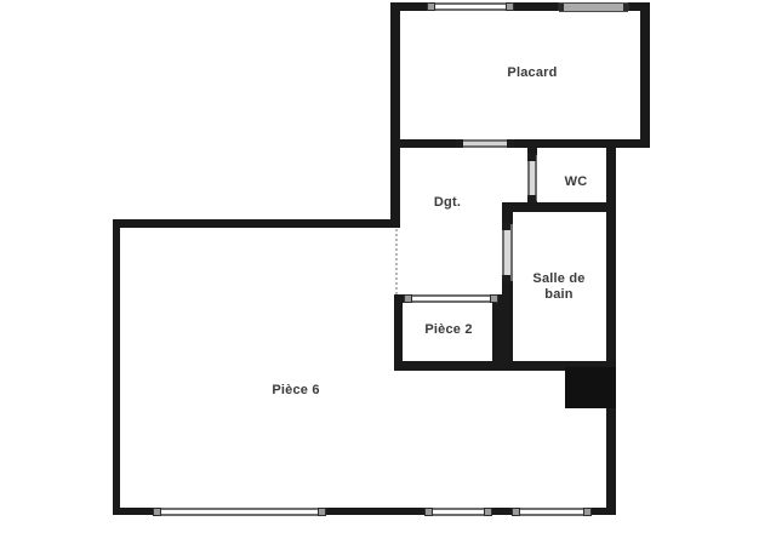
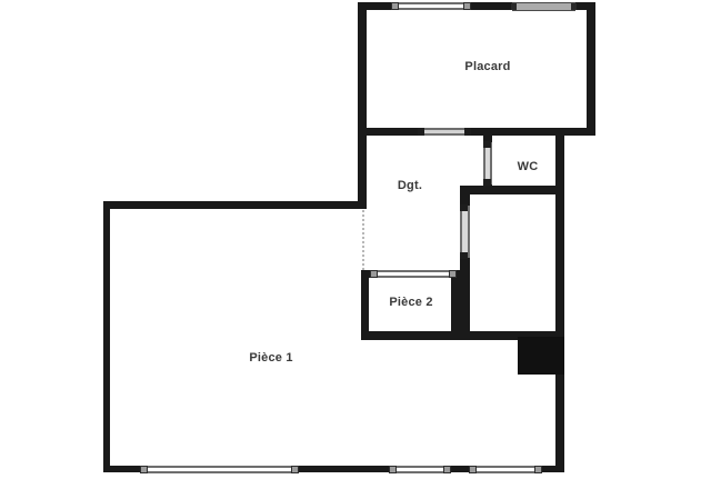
  Placard
  WC
  Dgt.
- Salle de bain
  Pièce 2
- Pièce 6
+ Pièce 1
